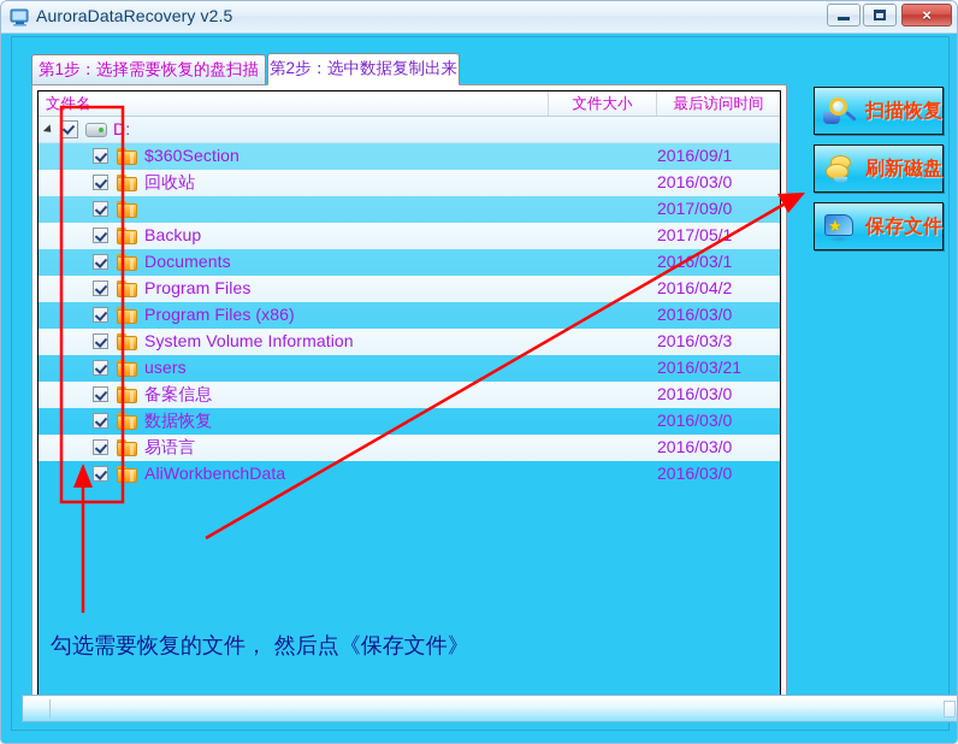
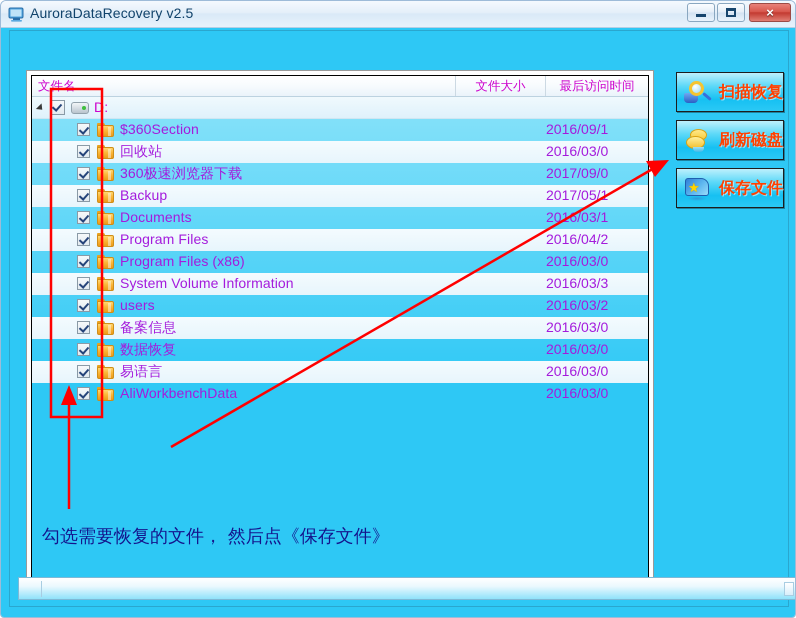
  AuroraDataRecovery v2.5
  ×
- 第1步：选择需要恢复的盘扫描
- 第2步：选中数据复制出来
  文件名
  文件大小
  最后访问时间
  D:
  $360Section
  2016/09/1
  回收站
  2016/03/0
+ 360极速浏览器下载
  2017/09/0
  Backup
  2017/05/1
  Documents
  2016/03/1
  Program Files
  2016/04/2
  Program Files (x86)
  2016/03/0
  System Volume Information
  2016/03/3
  users
- 2016/03/21
+ 2016/03/2
  备案信息
  2016/03/0
  数据恢复
  2016/03/0
  易语言
  2016/03/0
  AliWorkbenchData
  2016/03/0
  勾选需要恢复的文件， 然后点《保存文件》
  扫描恢复
  刷新磁盘
  ★
  保存文件
